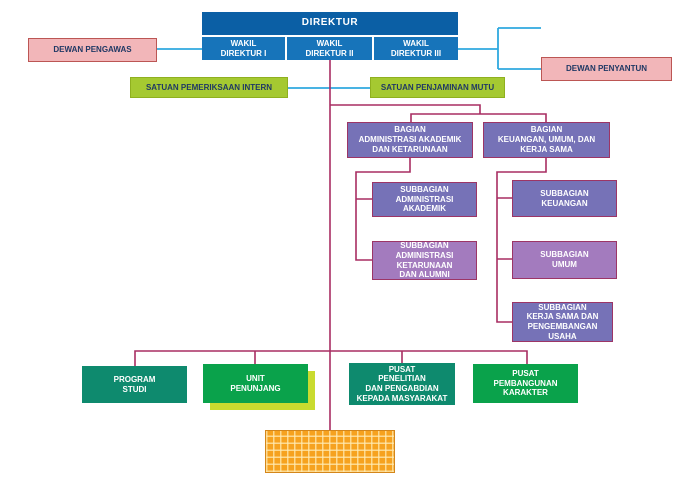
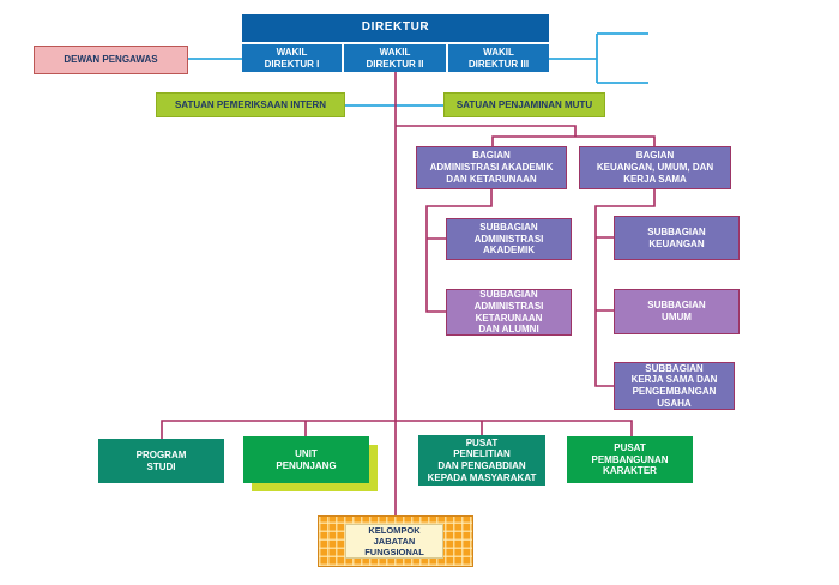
  DIREKTUR
  WAKIL
  DIREKTUR I
  WAKIL
  DIREKTUR II
  WAKIL
  DIREKTUR III
  DEWAN PENGAWAS
- DEWAN PENYANTUN
  SATUAN PEMERIKSAAN INTERN
  SATUAN PENJAMINAN MUTU
  BAGIAN
  ADMINISTRASI AKADEMIK
  DAN KETARUNAAN
  BAGIAN
  KEUANGAN, UMUM, DAN
  KERJA SAMA
  SUBBAGIAN
  ADMINISTRASI
  AKADEMIK
  SUBBAGIAN
  ADMINISTRASI
  KETARUNAAN
  DAN ALUMNI
  SUBBAGIAN
  KEUANGAN
  SUBBAGIAN
  UMUM
  SUBBAGIAN
  KERJA SAMA DAN
  PENGEMBANGAN
  USAHA
  PROGRAM
  STUDI
  UNIT
  PENUNJANG
  PUSAT
  PENELITIAN
  DAN PENGABDIAN
  KEPADA MASYARAKAT
  PUSAT
  PEMBANGUNAN
  KARAKTER
+ KELOMPOK
+ JABATAN
+ FUNGSIONAL
